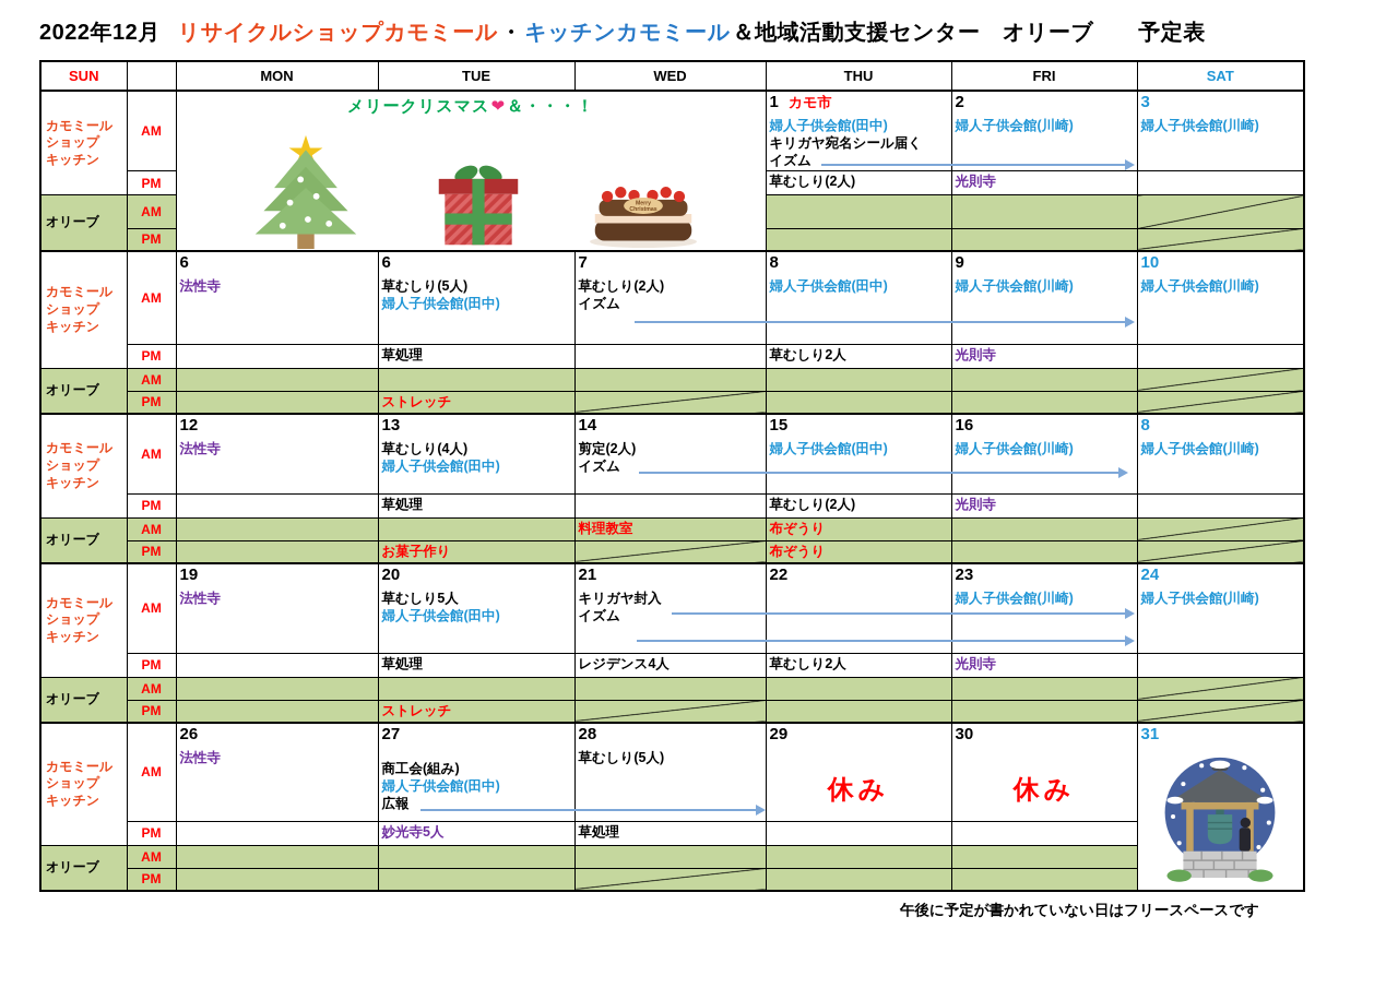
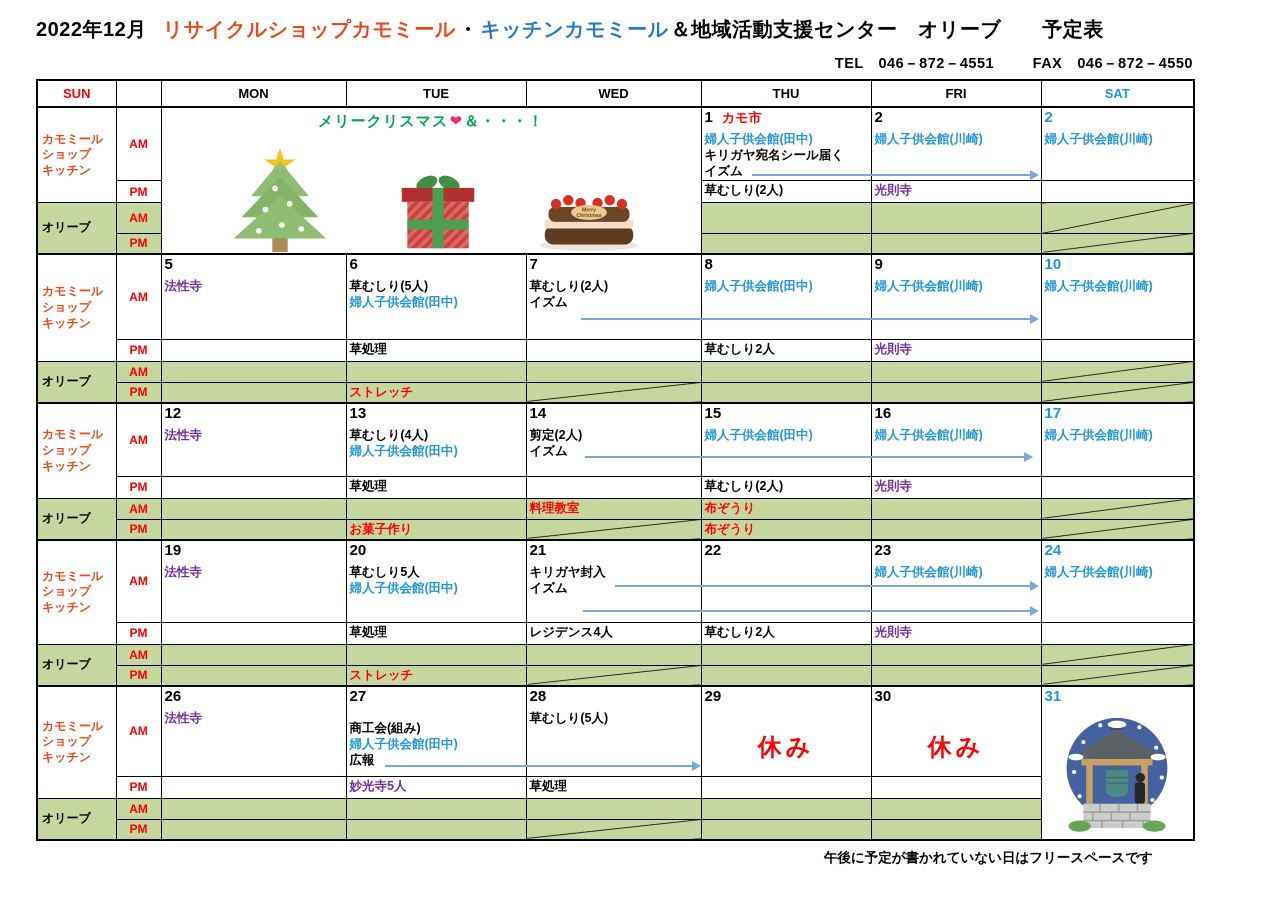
  2022年12月 リサイクルショップカモミール・キッチンカモミール＆地域活動支援センター オリーブ 予定表
+ TEL 046－872－4551 FAX 046－872－4550
  SUN		MON	TUE	WED	THU	FRI	SAT
- カモミール ショップ キッチン	AM	メリークリスマス❤＆・・・！	1 カモ市 婦人子供会館(田中) キリガヤ宛名シール届く イズム	2 婦人子供会館(川崎)	3 婦人子供会館(川崎)
+ カモミール ショップ キッチン	AM	メリークリスマス❤＆・・・！	1 カモ市 婦人子供会館(田中) キリガヤ宛名シール届く イズム	2 婦人子供会館(川崎)	2 婦人子供会館(川崎)
  PM	草むしり(2人)	光則寺
  オリーブ	AM
  PM
- カモミール ショップ キッチン	AM	6 法性寺	6 草むしり(5人) 婦人子供会館(田中)	7 草むしり(2人) イズム	8 婦人子供会館(田中)	9 婦人子供会館(川崎)	10 婦人子供会館(川崎)
+ カモミール ショップ キッチン	AM	5 法性寺	6 草むしり(5人) 婦人子供会館(田中)	7 草むしり(2人) イズム	8 婦人子供会館(田中)	9 婦人子供会館(川崎)	10 婦人子供会館(川崎)
  PM		草処理		草むしり2人	光則寺
  オリーブ	AM
  PM		ストレッチ
- カモミール ショップ キッチン	AM	12 法性寺	13 草むしり(4人) 婦人子供会館(田中)	14 剪定(2人) イズム	15 婦人子供会館(田中)	16 婦人子供会館(川崎)	8 婦人子供会館(川崎)
+ カモミール ショップ キッチン	AM	12 法性寺	13 草むしり(4人) 婦人子供会館(田中)	14 剪定(2人) イズム	15 婦人子供会館(田中)	16 婦人子供会館(川崎)	17 婦人子供会館(川崎)
  PM		草処理		草むしり(2人)	光則寺
  オリーブ	AM			料理教室	布ぞうり
  PM		お菓子作り		布ぞうり
  カモミール ショップ キッチン	AM	19 法性寺	20 草むしり5人 婦人子供会館(田中)	21 キリガヤ封入 イズム	22	23 婦人子供会館(川崎)	24 婦人子供会館(川崎)
  PM		草処理	レジデンス4人	草むしり2人	光則寺
  オリーブ	AM
  PM		ストレッチ
  カモミール ショップ キッチン	AM	26 法性寺	27 商工会(組み) 婦人子供会館(田中) 広報	28 草むしり(5人)	29 休み	30 休み	31
  PM		妙光寺5人	草処理
  オリーブ	AM
  PM
  午後に予定が書かれていない日はフリースペースです
